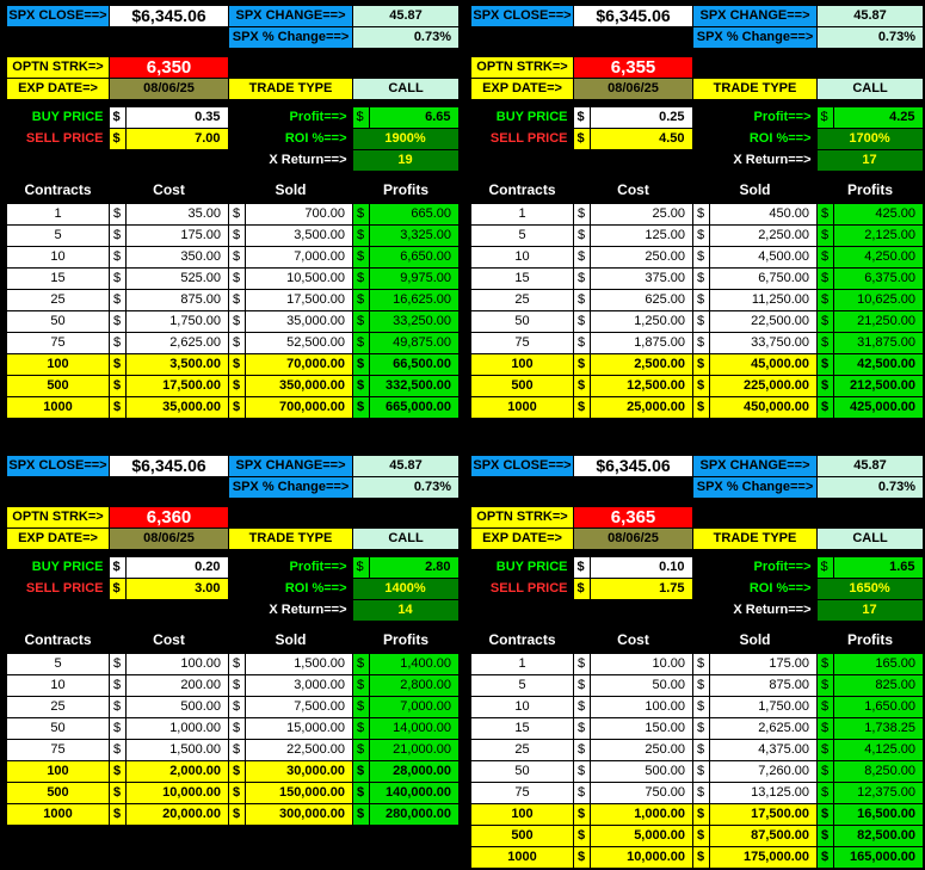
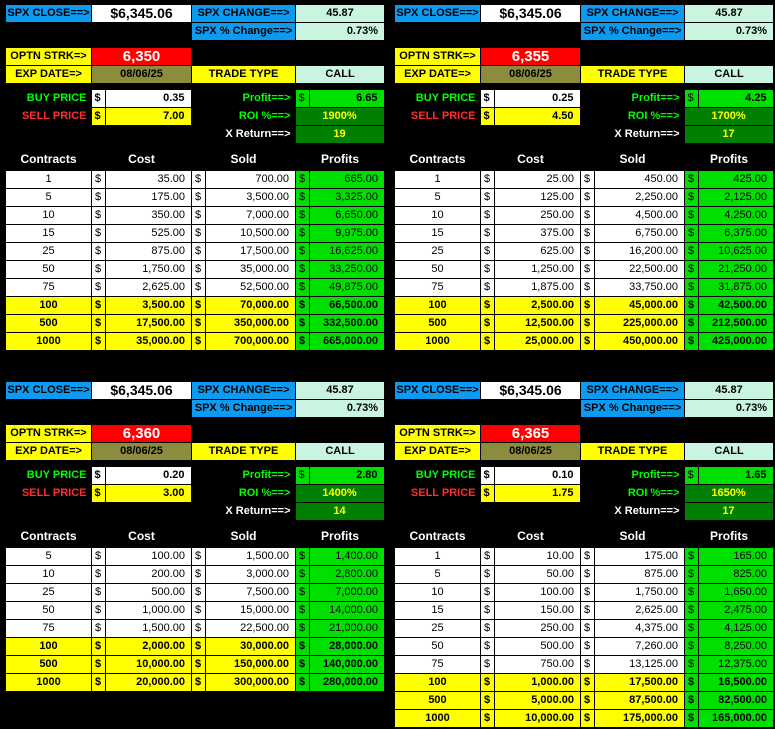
  SPX CLOSE==>	$6,345.06	SPX CHANGE==>	45.87
  	SPX % Change==>	0.73%
  OPTN STRK=>	6,350
  EXP DATE=>	08/06/25	TRADE TYPE	CALL
  BUY PRICE	$	0.35	Profit==>	$	6.65
  SELL PRICE	$	7.00	ROI %==>	1900%
  	X Return==>	19
  Contracts	Cost	Sold	Profits
  1	$	35.00	$	700.00	$	665.00
  5	$	175.00	$	3,500.00	$	3,325.00
  10	$	350.00	$	7,000.00	$	6,650.00
  15	$	525.00	$	10,500.00	$	9,975.00
  25	$	875.00	$	17,500.00	$	16,625.00
  50	$	1,750.00	$	35,000.00	$	33,250.00
  75	$	2,625.00	$	52,500.00	$	49,875.00
  100	$	3,500.00	$	70,000.00	$	66,500.00
  500	$	17,500.00	$	350,000.00	$	332,500.00
  1000	$	35,000.00	$	700,000.00	$	665,000.00
  SPX CLOSE==>	$6,345.06	SPX CHANGE==>	45.87
  	SPX % Change==>	0.73%
  OPTN STRK=>	6,355
  EXP DATE=>	08/06/25	TRADE TYPE	CALL
  BUY PRICE	$	0.25	Profit==>	$	4.25
  SELL PRICE	$	4.50	ROI %==>	1700%
  	X Return==>	17
  Contracts	Cost	Sold	Profits
  1	$	25.00	$	450.00	$	425.00
  5	$	125.00	$	2,250.00	$	2,125.00
  10	$	250.00	$	4,500.00	$	4,250.00
  15	$	375.00	$	6,750.00	$	6,375.00
- 25	$	625.00	$	11,250.00	$	10,625.00
+ 25	$	625.00	$	16,200.00	$	10,625.00
  50	$	1,250.00	$	22,500.00	$	21,250.00
  75	$	1,875.00	$	33,750.00	$	31,875.00
  100	$	2,500.00	$	45,000.00	$	42,500.00
  500	$	12,500.00	$	225,000.00	$	212,500.00
  1000	$	25,000.00	$	450,000.00	$	425,000.00
  SPX CLOSE==>	$6,345.06	SPX CHANGE==>	45.87
  	SPX % Change==>	0.73%
  OPTN STRK=>	6,360
  EXP DATE=>	08/06/25	TRADE TYPE	CALL
  BUY PRICE	$	0.20	Profit==>	$	2.80
  SELL PRICE	$	3.00	ROI %==>	1400%
  	X Return==>	14
  Contracts	Cost	Sold	Profits
  5	$	100.00	$	1,500.00	$	1,400.00
  10	$	200.00	$	3,000.00	$	2,800.00
  25	$	500.00	$	7,500.00	$	7,000.00
  50	$	1,000.00	$	15,000.00	$	14,000.00
  75	$	1,500.00	$	22,500.00	$	21,000.00
  100	$	2,000.00	$	30,000.00	$	28,000.00
  500	$	10,000.00	$	150,000.00	$	140,000.00
  1000	$	20,000.00	$	300,000.00	$	280,000.00
  SPX CLOSE==>	$6,345.06	SPX CHANGE==>	45.87
  	SPX % Change==>	0.73%
  OPTN STRK=>	6,365
  EXP DATE=>	08/06/25	TRADE TYPE	CALL
  BUY PRICE	$	0.10	Profit==>	$	1.65
  SELL PRICE	$	1.75	ROI %==>	1650%
  	X Return==>	17
  Contracts	Cost	Sold	Profits
  1	$	10.00	$	175.00	$	165.00
  5	$	50.00	$	875.00	$	825.00
  10	$	100.00	$	1,750.00	$	1,650.00
- 15	$	150.00	$	2,625.00	$	1,738.25
+ 15	$	150.00	$	2,625.00	$	2,475.00
  25	$	250.00	$	4,375.00	$	4,125.00
  50	$	500.00	$	7,260.00	$	8,250.00
  75	$	750.00	$	13,125.00	$	12,375.00
  100	$	1,000.00	$	17,500.00	$	16,500.00
  500	$	5,000.00	$	87,500.00	$	82,500.00
  1000	$	10,000.00	$	175,000.00	$	165,000.00
